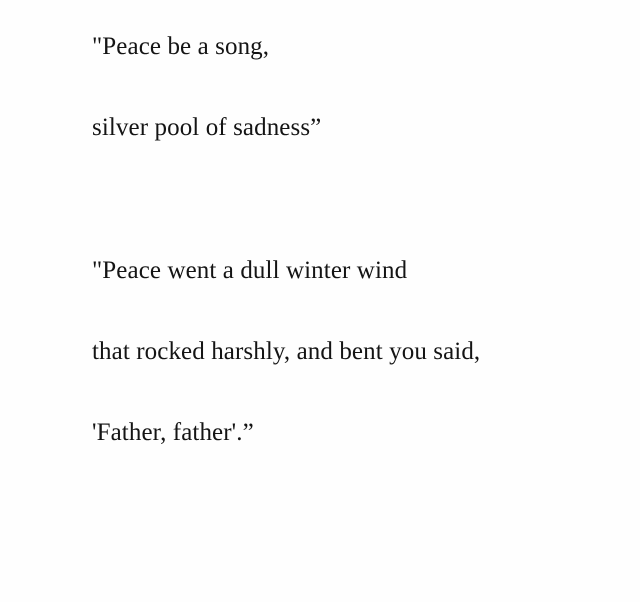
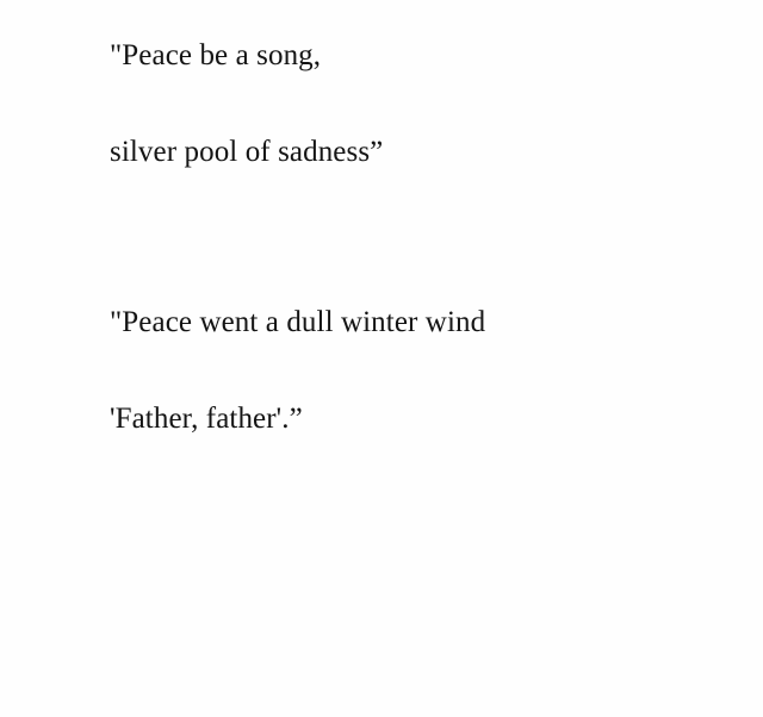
  "Peace be a song,
  silver pool of sadness”
  "Peace went a dull winter wind
- that rocked harshly, and bent you said,
  'Father, father'.”
